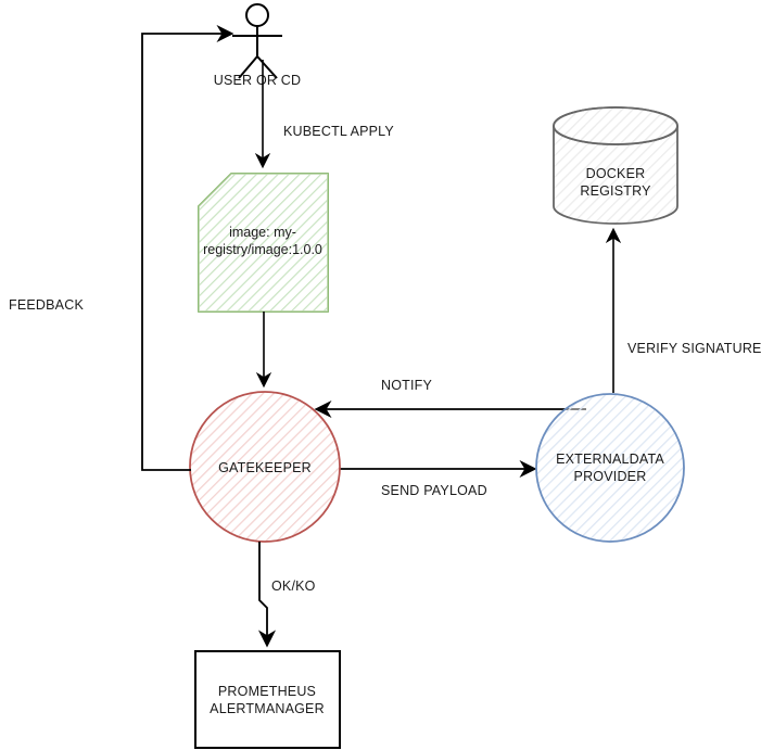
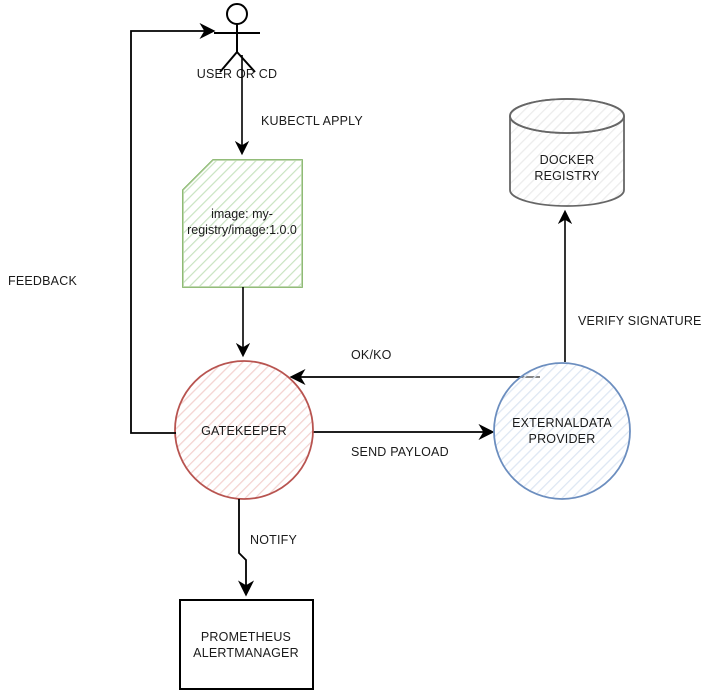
  USER OR CD
  KUBECTL APPLY
  image: my-
  registry/image:1.0.0
  DOCKER
  REGISTRY
  VERIFY SIGNATURE
- NOTIFY
+ OK/KO
  SEND PAYLOAD
  GATEKEEPER
  EXTERNALDATA
  PROVIDER
  FEEDBACK
- OK/KO
+ NOTIFY
  PROMETHEUS
  ALERTMANAGER
